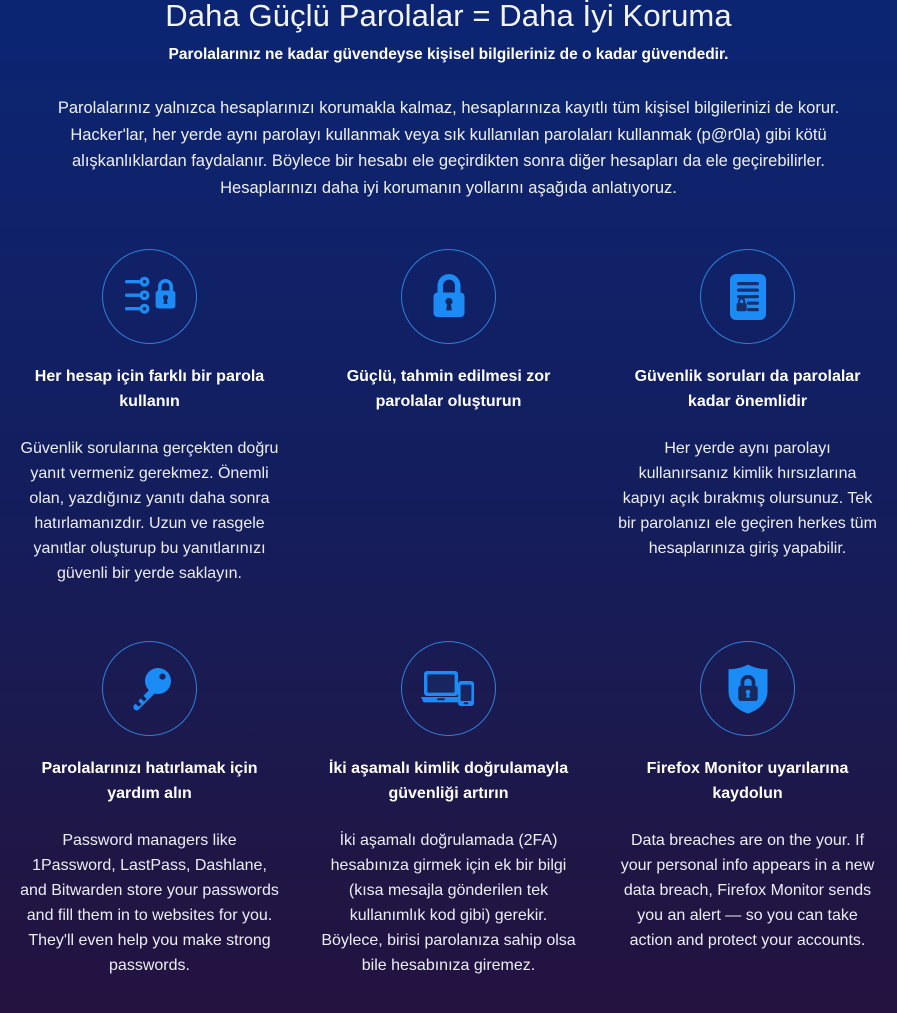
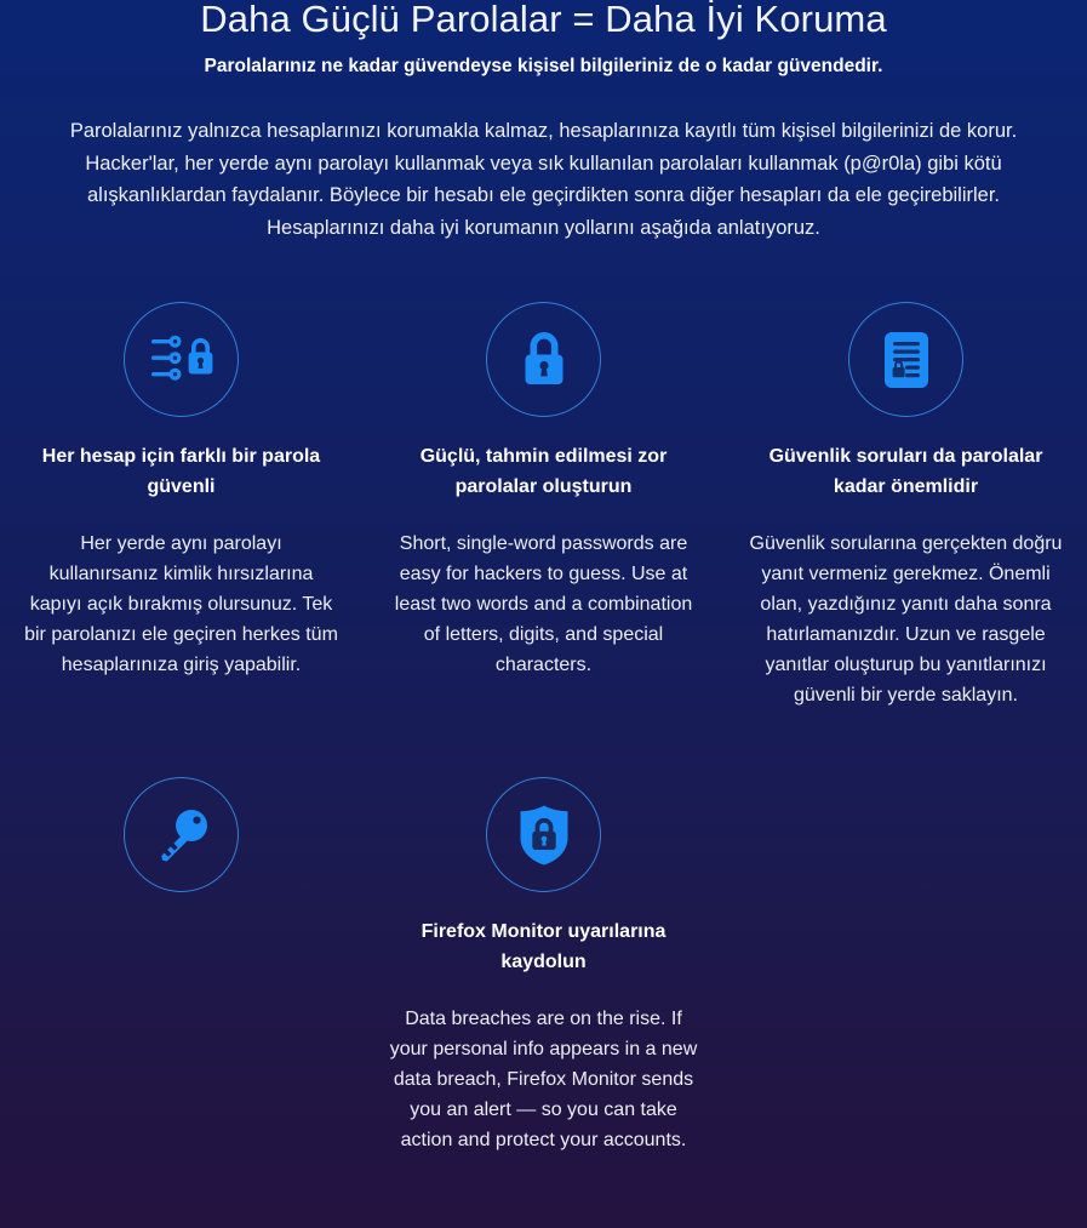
  Daha Güçlü Parolalar = Daha İyi Koruma
  Parolalarınız ne kadar güvendeyse kişisel bilgileriniz de o kadar güvendedir.
  Parolalarınız yalnızca hesaplarınızı korumakla kalmaz, hesaplarınıza kayıtlı tüm kişisel bilgilerinizi de korur. Hacker'lar, her yerde aynı parolayı kullanmak veya sık kullanılan parolaları kullanmak (p@r0la) gibi kötü alışkanlıklardan faydalanır. Böylece bir hesabı ele geçirdikten sonra diğer hesapları da ele geçirebilirler. Hesaplarınızı daha iyi korumanın yollarını aşağıda anlatıyoruz.
- Her hesap için farklı bir parola kullanın
+ Her hesap için farklı bir parola güvenli
- Güvenlik sorularına gerçekten doğru yanıt vermeniz gerekmez. Önemli olan, yazdığınız yanıtı daha sonra hatırlamanızdır. Uzun ve rasgele yanıtlar oluşturup bu yanıtlarınızı güvenli bir yerde saklayın.
+ Her yerde aynı parolayı kullanırsanız kimlik hırsızlarına kapıyı açık bırakmış olursunuz. Tek bir parolanızı ele geçiren herkes tüm hesaplarınıza giriş yapabilir.
  Güçlü, tahmin edilmesi zor parolalar oluşturun
+ Short, single-word passwords are easy for hackers to guess. Use at least two words and a combination of letters, digits, and special characters.
  Güvenlik soruları da parolalar kadar önemlidir
- Her yerde aynı parolayı kullanırsanız kimlik hırsızlarına kapıyı açık bırakmış olursunuz. Tek bir parolanızı ele geçiren herkes tüm hesaplarınıza giriş yapabilir.
+ Güvenlik sorularına gerçekten doğru yanıt vermeniz gerekmez. Önemli olan, yazdığınız yanıtı daha sonra hatırlamanızdır. Uzun ve rasgele yanıtlar oluşturup bu yanıtlarınızı güvenli bir yerde saklayın.
- Parolalarınızı hatırlamak için yardım alın
- Password managers like 1Password, LastPass, Dashlane, and Bitwarden store your passwords and fill them in to websites for you. They'll even help you make strong passwords.
- İki aşamalı kimlik doğrulamayla güvenliği artırın
- İki aşamalı doğrulamada (2FA) hesabınıza girmek için ek bir bilgi (kısa mesajla gönderilen tek kullanımlık kod gibi) gerekir. Böylece, birisi parolanıza sahip olsa bile hesabınıza giremez.
  Firefox Monitor uyarılarına kaydolun
- Data breaches are on the your. If your personal info appears in a new data breach, Firefox Monitor sends you an alert — so you can take action and protect your accounts.
+ Data breaches are on the rise. If your personal info appears in a new data breach, Firefox Monitor sends you an alert — so you can take action and protect your accounts.
